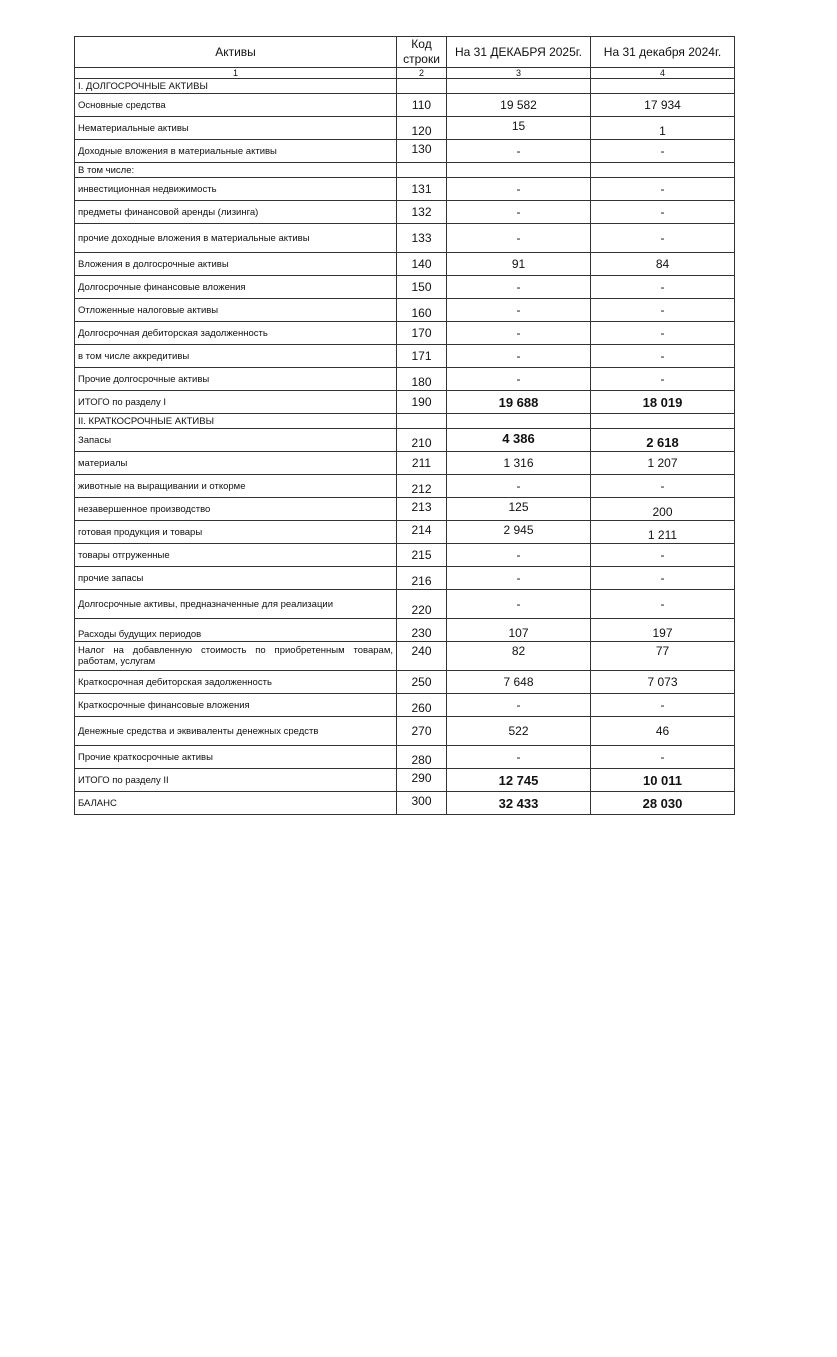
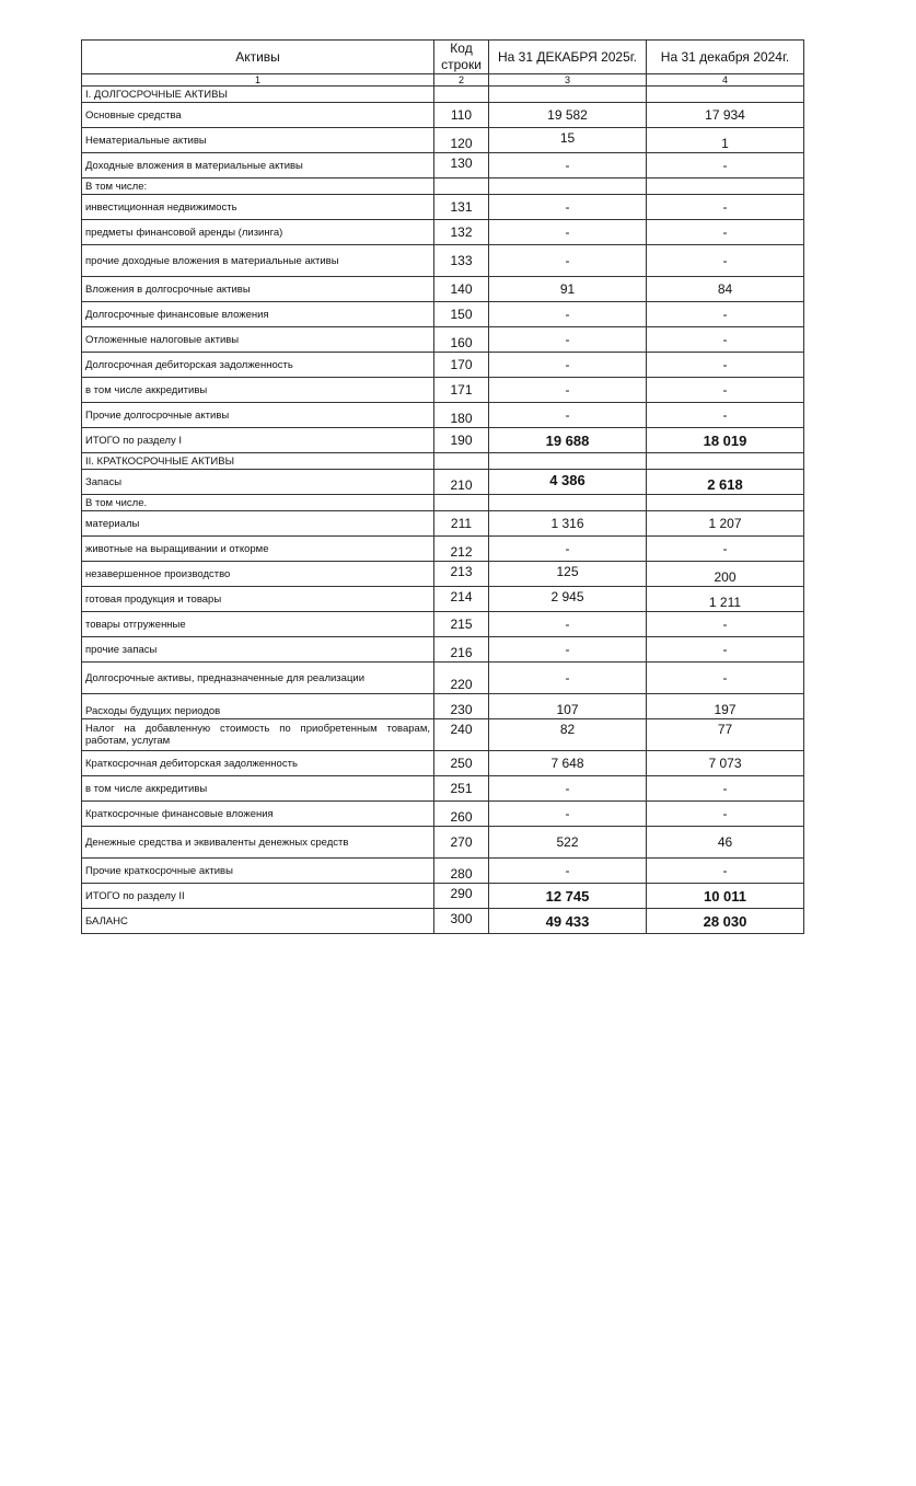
  Активы	Код строки	На 31 ДЕКАБРЯ 2025г.	На 31 декабря 2024г.
  1	2	3	4
  I. ДОЛГОСРОЧНЫЕ АКТИВЫ
  Основные средства	110	19 582	17 934
  Нематериальные активы	120	15	1
  Доходные вложения в материальные активы	130	-	-
  В том числе:
  инвестиционная недвижимость	131	-	-
  предметы финансовой аренды (лизинга)	132	-	-
  прочие доходные вложения в материальные активы	133	-	-
  Вложения в долгосрочные активы	140	91	84
  Долгосрочные финансовые вложения	150	-	-
  Отложенные налоговые активы	160	-	-
  Долгосрочная дебиторская задолженность	170	-	-
  в том числе аккредитивы	171	-	-
  Прочие долгосрочные активы	180	-	-
  ИТОГО по разделу I	190	19 688	18 019
  II. КРАТКОСРОЧНЫЕ АКТИВЫ
  Запасы	210	4 386	2 618
+ В том числе.
  материалы	211	1 316	1 207
  животные на выращивании и откорме	212	-	-
  незавершенное производство	213	125	200
  готовая продукция и товары	214	2 945	1 211
  товары отгруженные	215	-	-
  прочие запасы	216	-	-
  Долгосрочные активы, предназначенные для реализации	220	-	-
  Расходы будущих периодов	230	107	197
  Налог на добавленную стоимость по приобретенным товарам, работам, услугам	240	82	77
  Краткосрочная дебиторская задолженность	250	7 648	7 073
+ в том числе аккредитивы	251	-	-
  Краткосрочные финансовые вложения	260	-	-
  Денежные средства и эквиваленты денежных средств	270	522	46
  Прочие краткосрочные активы	280	-	-
  ИТОГО по разделу II	290	12 745	10 011
- БАЛАНС	300	32 433	28 030
+ БАЛАНС	300	49 433	28 030
